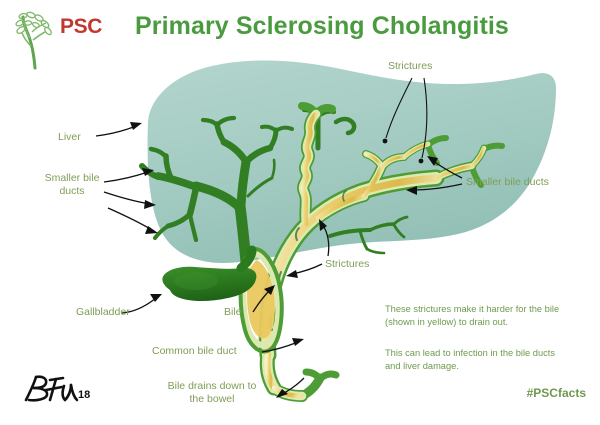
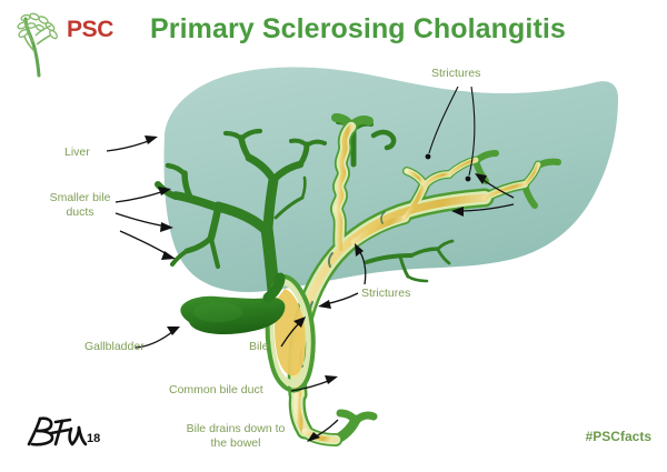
  PSC
  Primary Sclerosing Cholangitis
  Liver
  Smaller bile
  ducts
  Gallbladder
  Common bile duct
  Bile
  Bile drains down to
  the bowel
  Strictures
  Strictures
- Smaller bile ducts
- These strictures make it harder for the bile
- (shown in yellow) to drain out.
- This can lead to infection in the bile ducts
- and liver damage.
  #PSCfacts
  18
